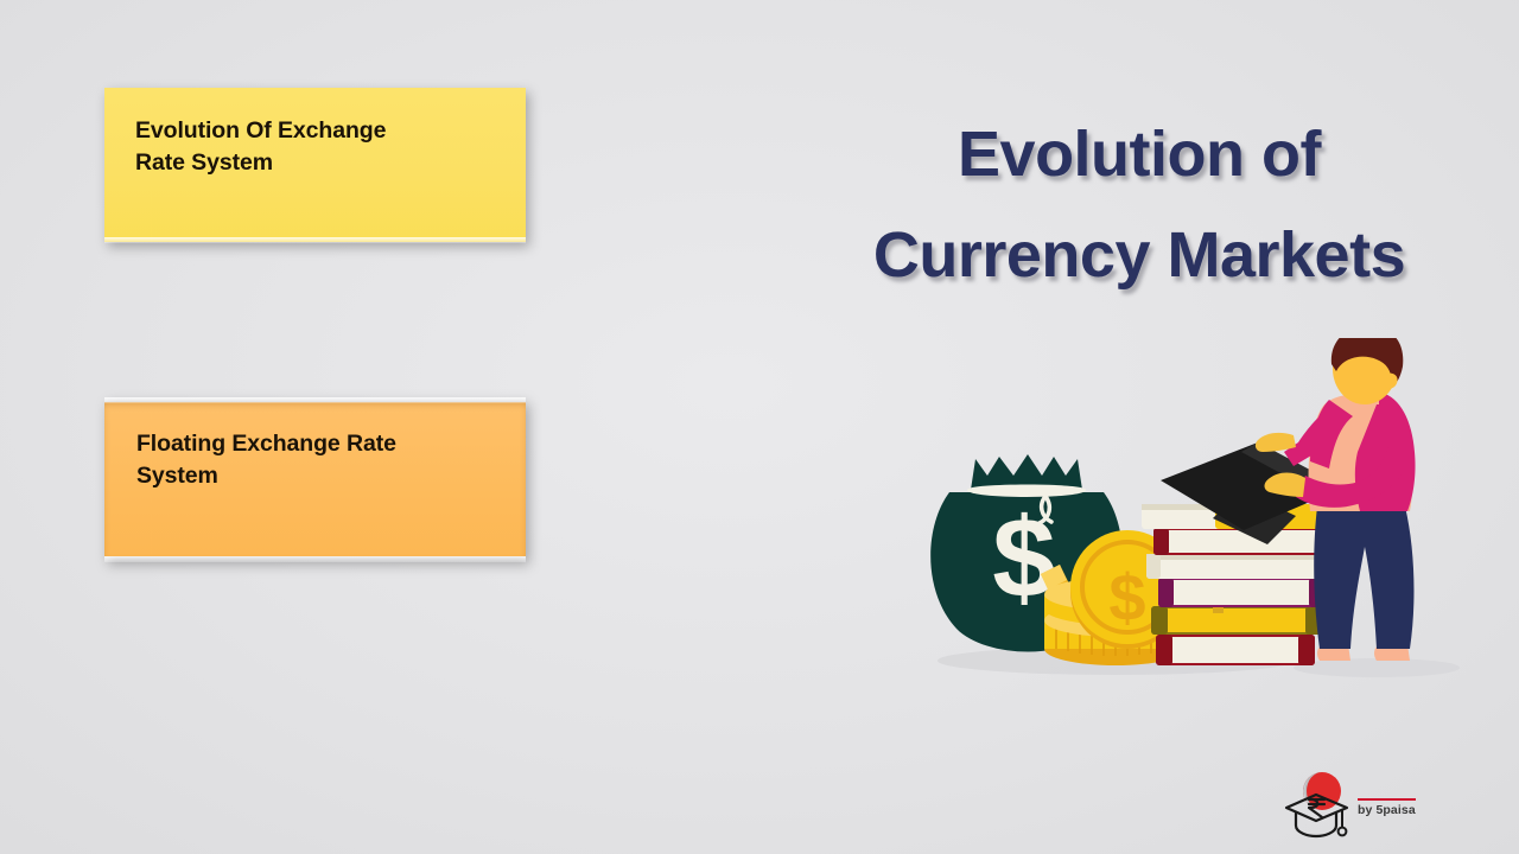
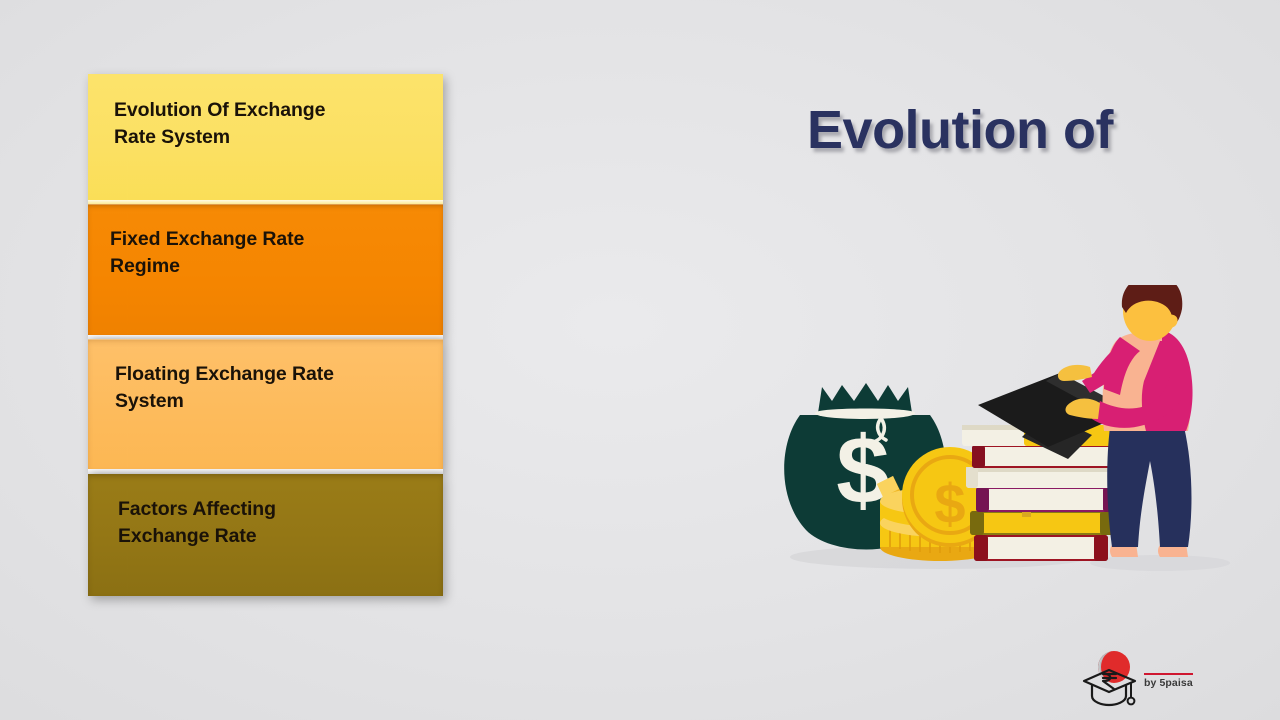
  Evolution Of Exchange
  Rate System
+ Fixed Exchange Rate
+ Regime
  Floating Exchange Rate
  System
+ Factors Affecting
+ Exchange Rate
  Evolution of
- Currency Markets
  $
  $
  by 5paisa
